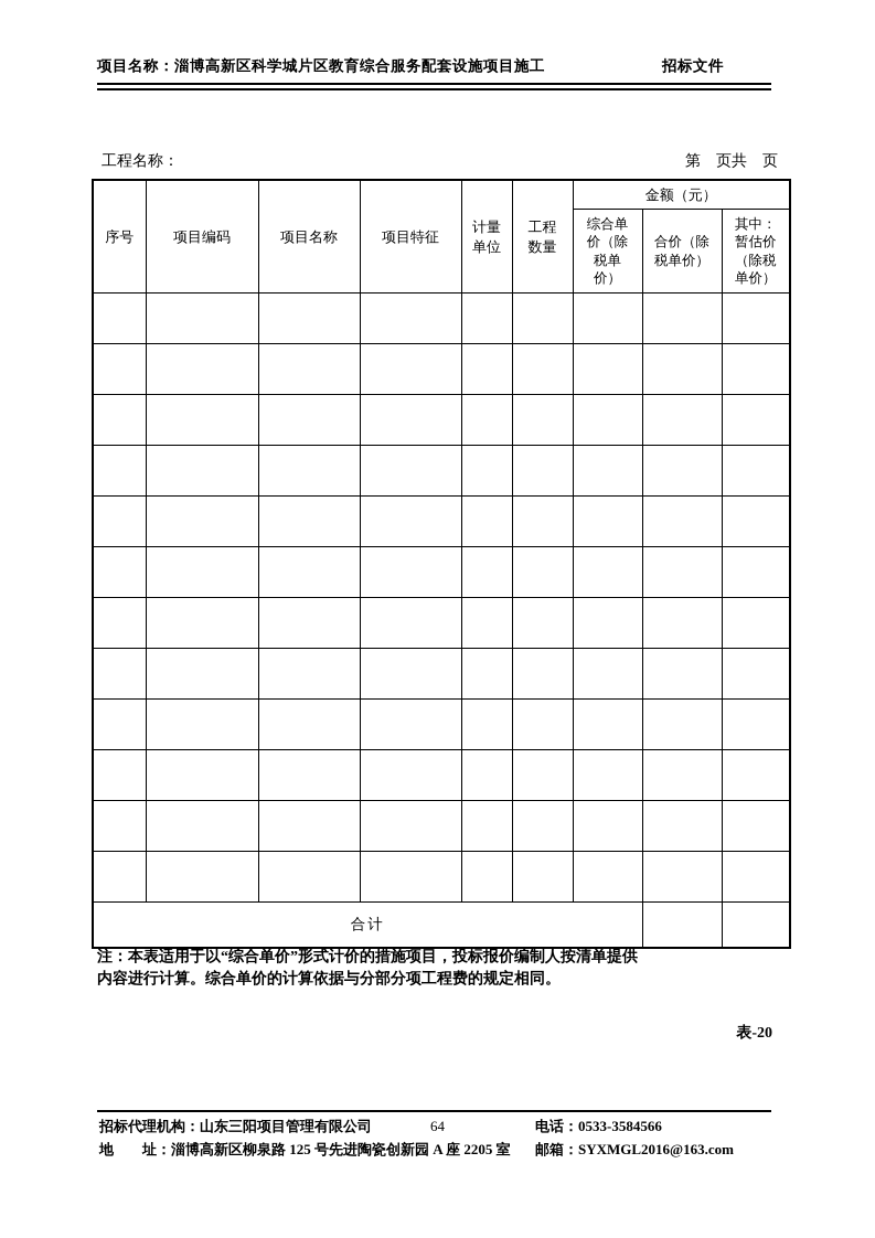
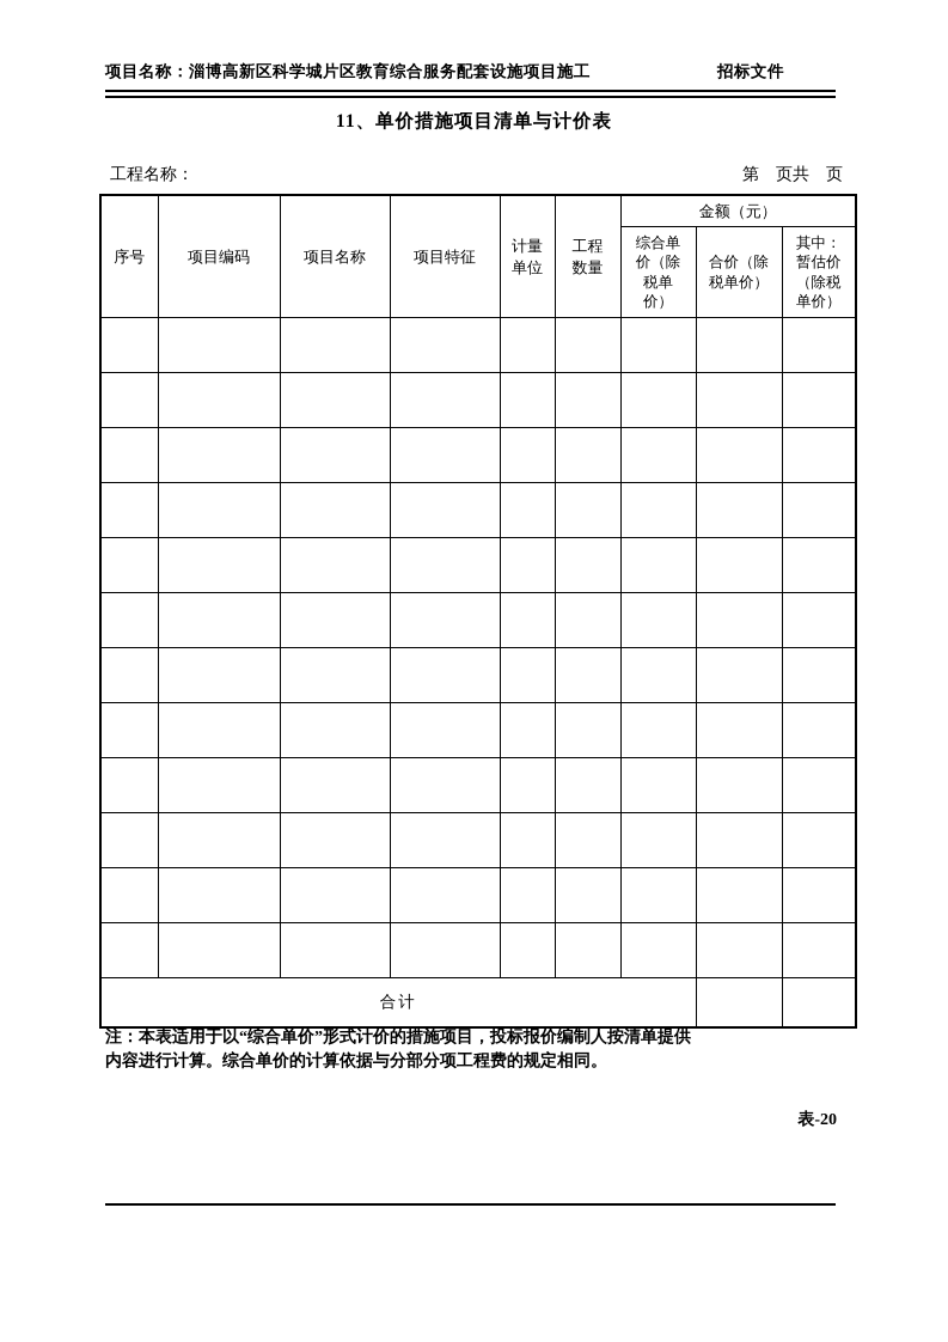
  项目名称：淄博高新区科学城片区教育综合服务配套设施项目施工
  招标文件
+ 11、单价措施项目清单与计价表
  工程名称：
  第 页共 页
  序号	项目编码	项目名称	项目特征	计量 单位	工程 数量	金额（元）
  综合单 价（除 税单 价）	合价（除 税单价）	其中： 暂估价 （除税 单价）
  合计
  注：本表适用于以“综合单价”形式计价的措施项目，投标报价编制人按清单提供
  内容进行计算。综合单价的计算依据与分部分项工程费的规定相同。
  表-20
- 招标代理机构：山东三阳项目管理有限公司
- 64
- 电话：0533-3584566
- 地 址：淄博高新区柳泉路 125 号先进陶瓷创新园 A 座 2205 室
- 邮箱：SYXMGL2016@163.com
